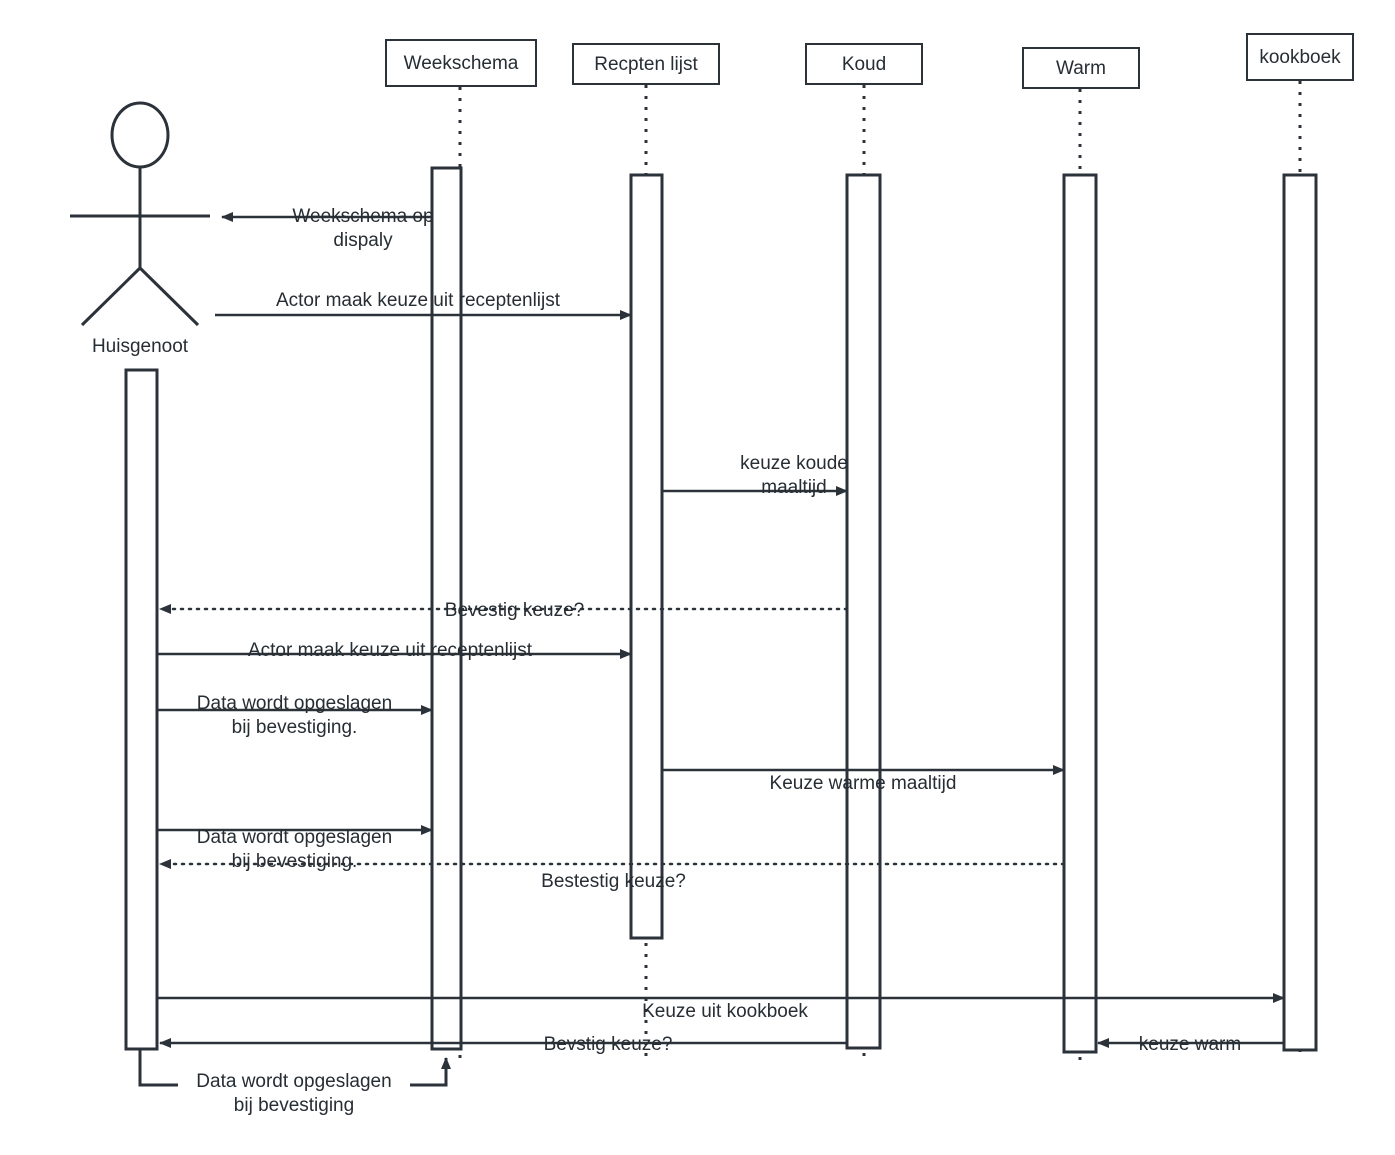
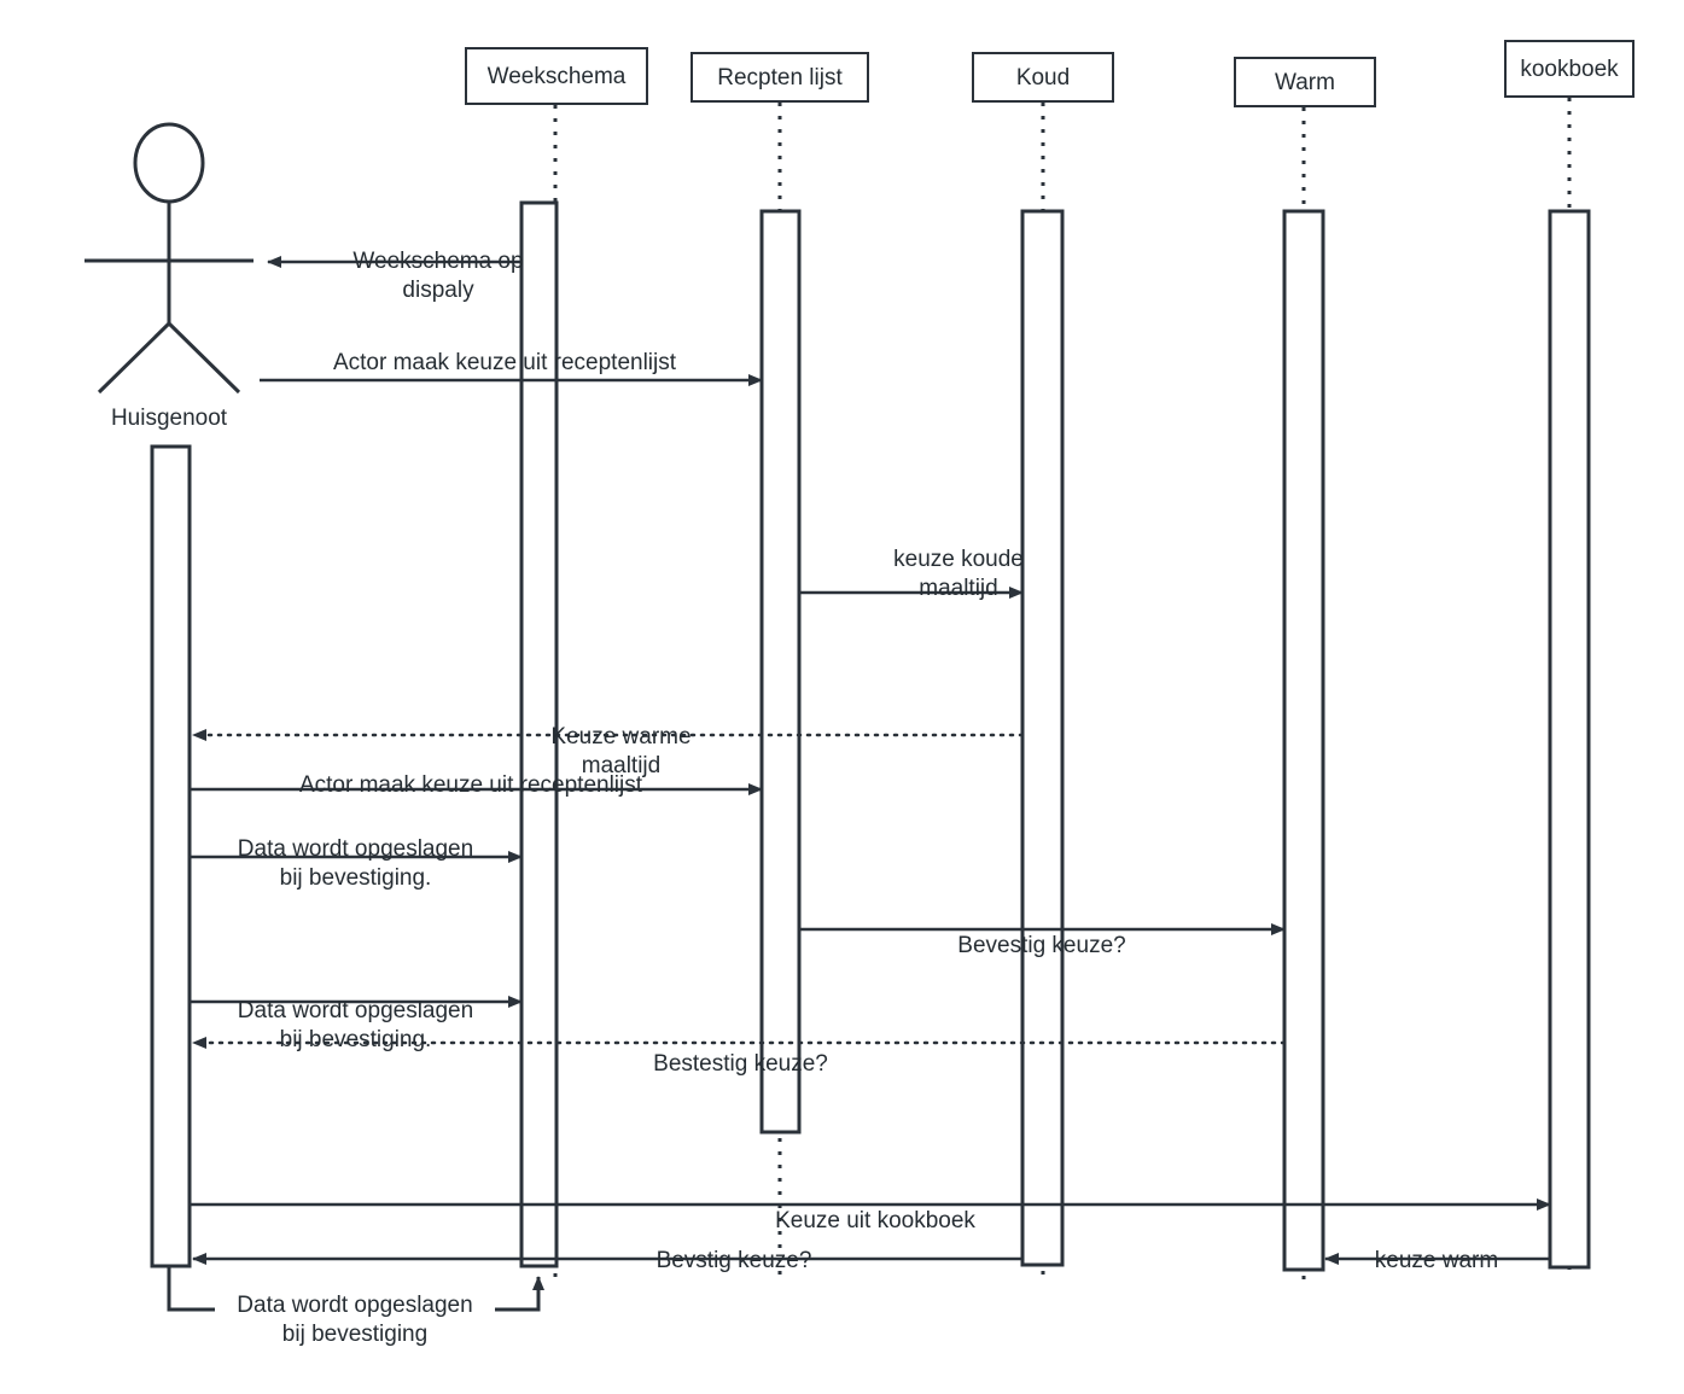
  Weekschema
  Recpten lijst
  Koud
  Warm
  kookboek
  Weekschema op
  dispaly
  Actor maak keuze uit receptenlijst
  keuze koude
  maaltijd
- Bevestig keuze?
+ Keuze warme maaltijd
  Actor maak keuze uit receptenlijst
  Data wordt opgeslagen
  bij bevestiging.
- Keuze warme maaltijd
+ Bevestig keuze?
  Data wordt opgeslagen
  bij bevestiging.
  Bestestig keuze?
  Keuze uit kookboek
  Bevstig keuze?
  keuze warm
  Data wordt opgeslagen
  bij bevestiging
  Huisgenoot
